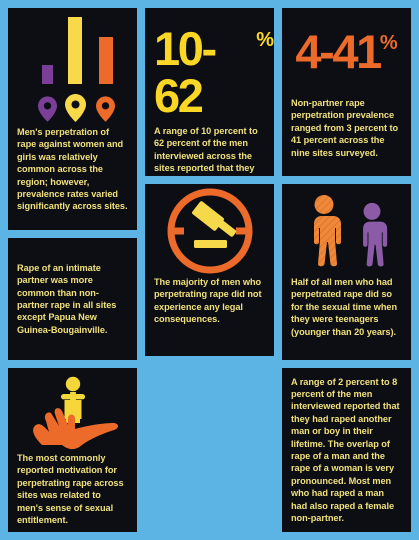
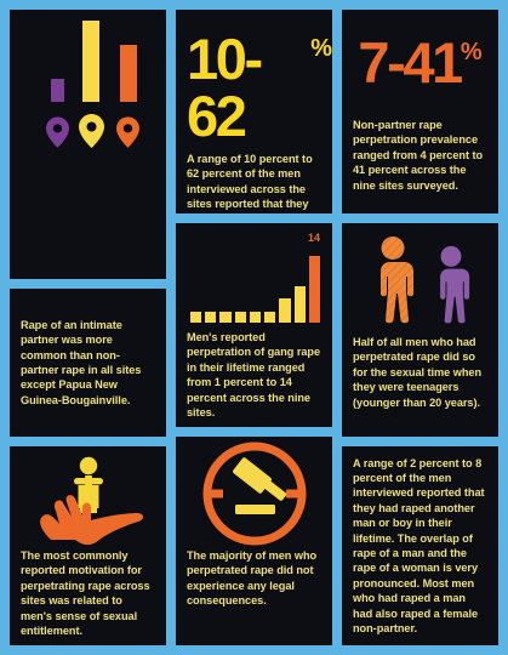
- Men's perpetration of rape against women and girls was relatively common across the region; however, prevalence rates varied significantly across sites.
  Rape of an intimate partner was more common than non-partner rape in all sites except Papua New Guinea-Bougainville.
  The most commonly reported motivation for perpetrating rape across sites was related to men's sense of sexual entitlement.
  10-62
  %
+ 14
+ Men's reported perpetration of gang rape in their lifetime ranged from 1 percent to 14 percent across the nine sites.
- The majority of men who perpetrating rape did not experience any legal consequences.
+ The majority of men who perpetrated rape did not experience any legal consequences.
- 4-41
+ 7-41
  %
- Non-partner rape perpetration prevalence ranged from 3 percent to 41 percent across the nine sites surveyed.
+ Non-partner rape perpetration prevalence ranged from 4 percent to 41 percent across the nine sites surveyed.
  Half of all men who had perpetrated rape did so for the sexual time when they were teenagers (younger than 20 years).
  A range of 2 percent to 8 percent of the men interviewed reported that they had raped another man or boy in their lifetime. The overlap of rape of a man and the rape of a woman is very pronounced. Most men who had raped a man had also raped a female non-partner.
